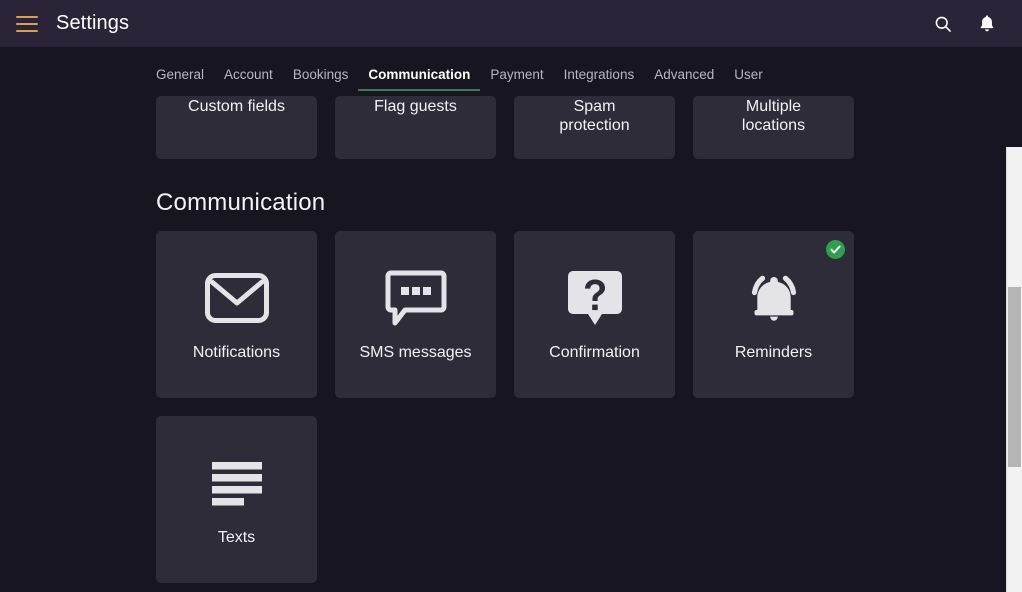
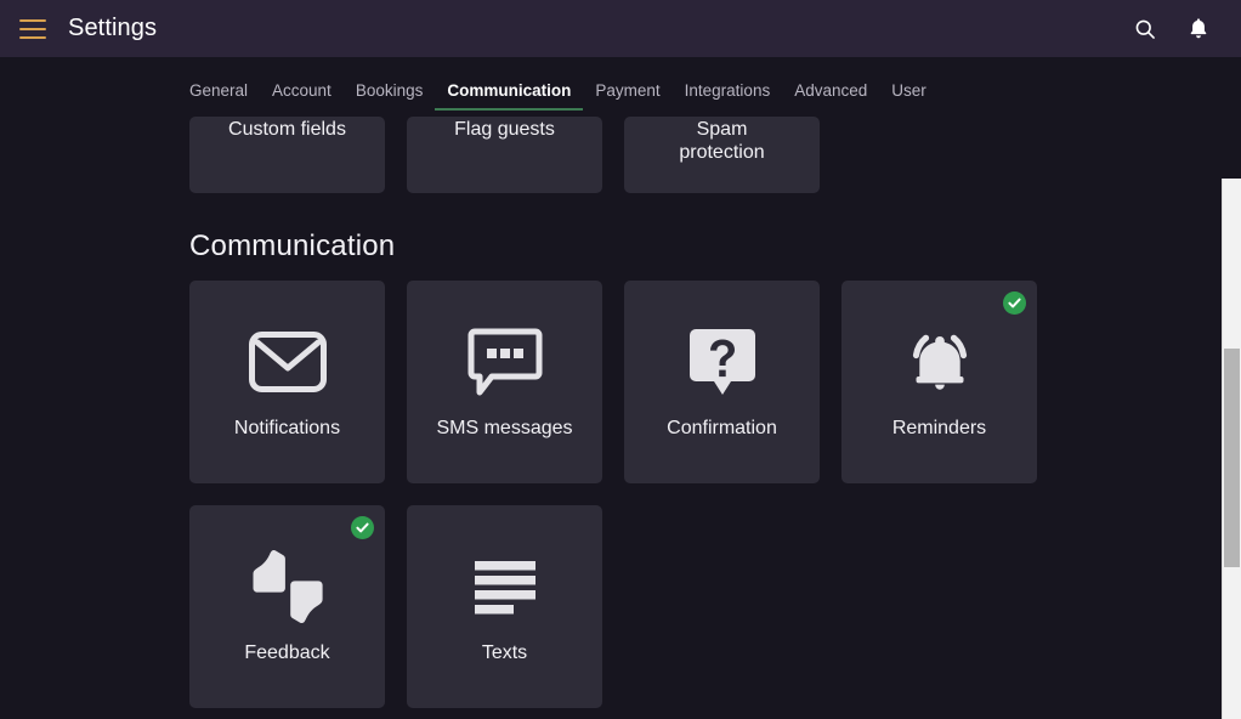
  Settings
  General
  Account
  Bookings
  Communication
  Payment
  Integrations
  Advanced
  User
  Custom fields
  Flag guests
  Spam
  protection
- Multiple
- locations
  Communication
  Notifications
  SMS messages
  Confirmation
  Reminders
+ Feedback
  Texts
